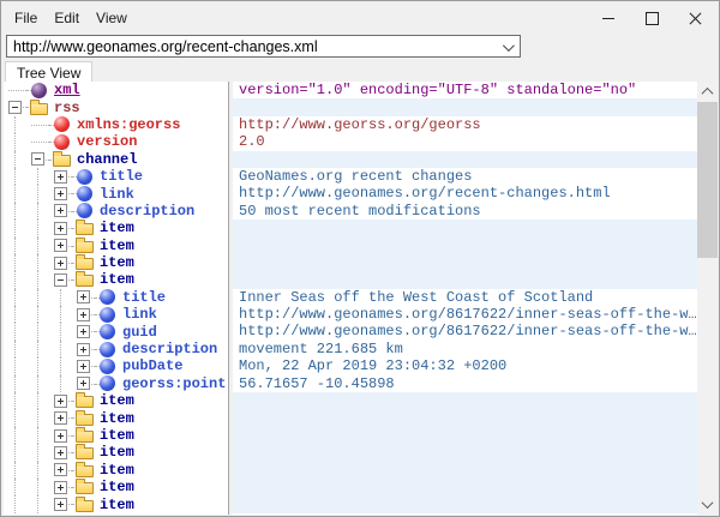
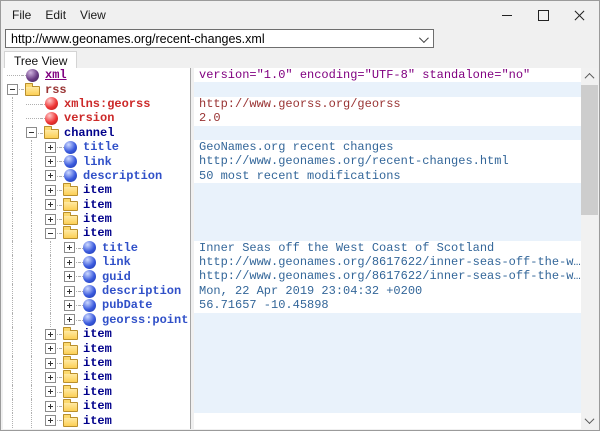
  File
  Edit
  View
  http://www.geonames.org/recent-changes.xml
  Tree View
  xml
  rss
  xmlns:georss
  version
  channel
  title
  link
  description
  item
  item
  item
  item
  title
  link
  guid
  description
  pubDate
  georss:point
  item
  item
  item
  item
  item
  item
  item
  version="1.0" encoding="UTF-8" standalone="no"
  http://www.georss.org/georss
  2.0
  GeoNames.org recent changes
  http://www.geonames.org/recent-changes.html
  50 most recent modifications
  Inner Seas off the West Coast of Scotland
  http://www.geonames.org/8617622/inner-seas-off-the-w…
  http://www.geonames.org/8617622/inner-seas-off-the-w…
- movement 221.685 km
  Mon, 22 Apr 2019 23:04:32 +0200
  56.71657 -10.45898
